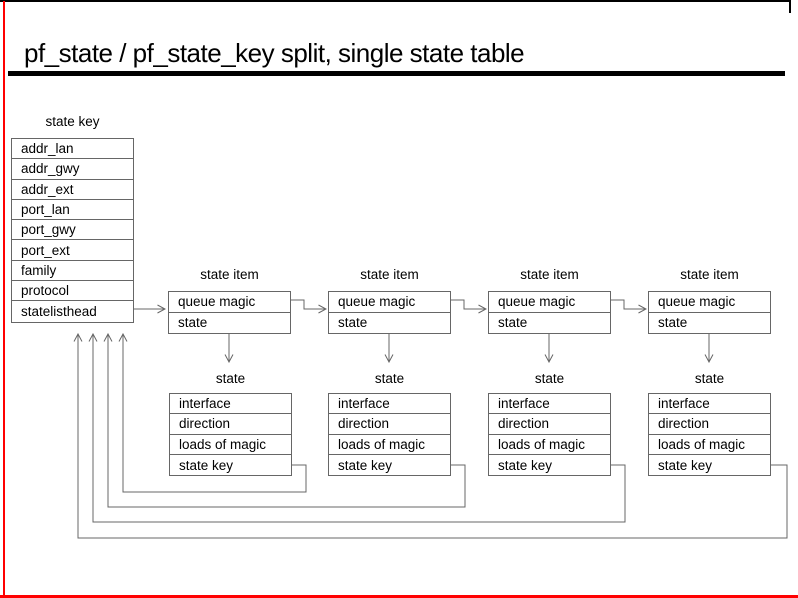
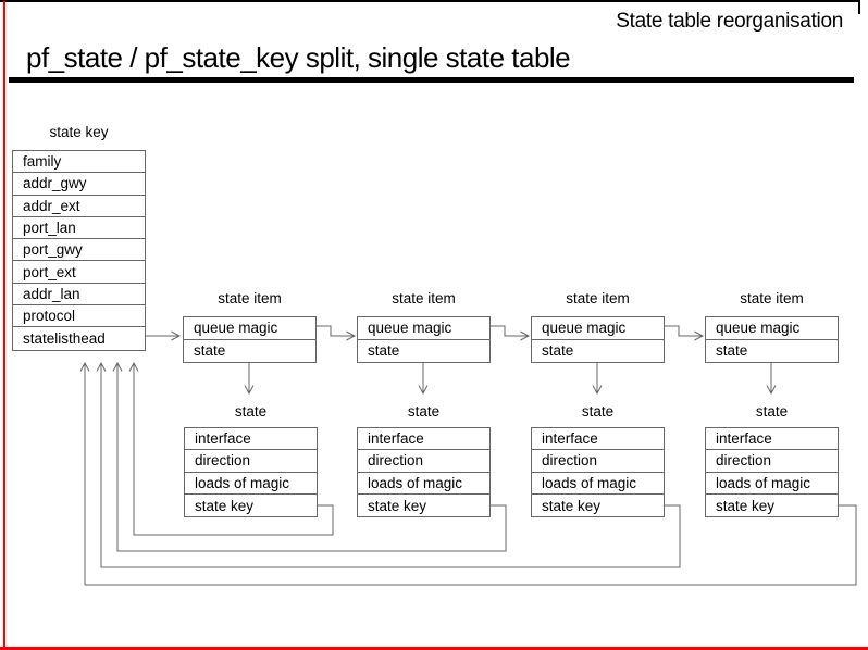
+ State table reorganisation
  pf_state / pf_state_key split, single state table
  state key
- addr_lan
+ family
  addr_gwy
  addr_ext
  port_lan
  port_gwy
  port_ext
- family
+ addr_lan
  protocol
  statelisthead
  state item
  queue magic
  state
  state item
  queue magic
  state
  state item
  queue magic
  state
  state item
  queue magic
  state
  state
  interface
  direction
  loads of magic
  state key
  state
  interface
  direction
  loads of magic
  state key
  state
  interface
  direction
  loads of magic
  state key
  state
  interface
  direction
  loads of magic
  state key
